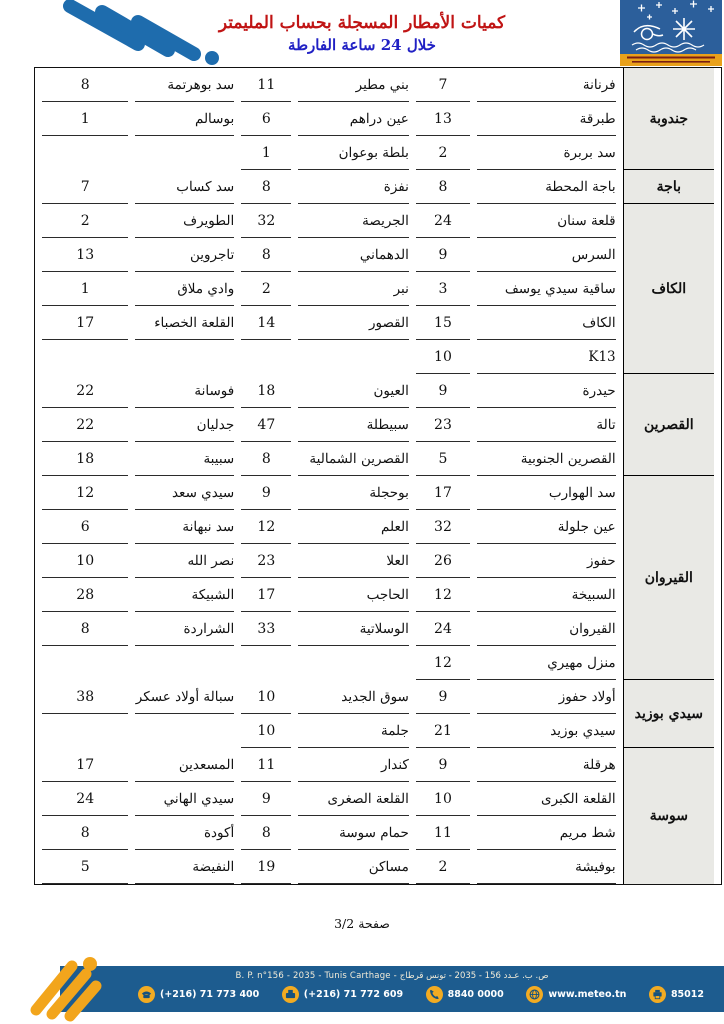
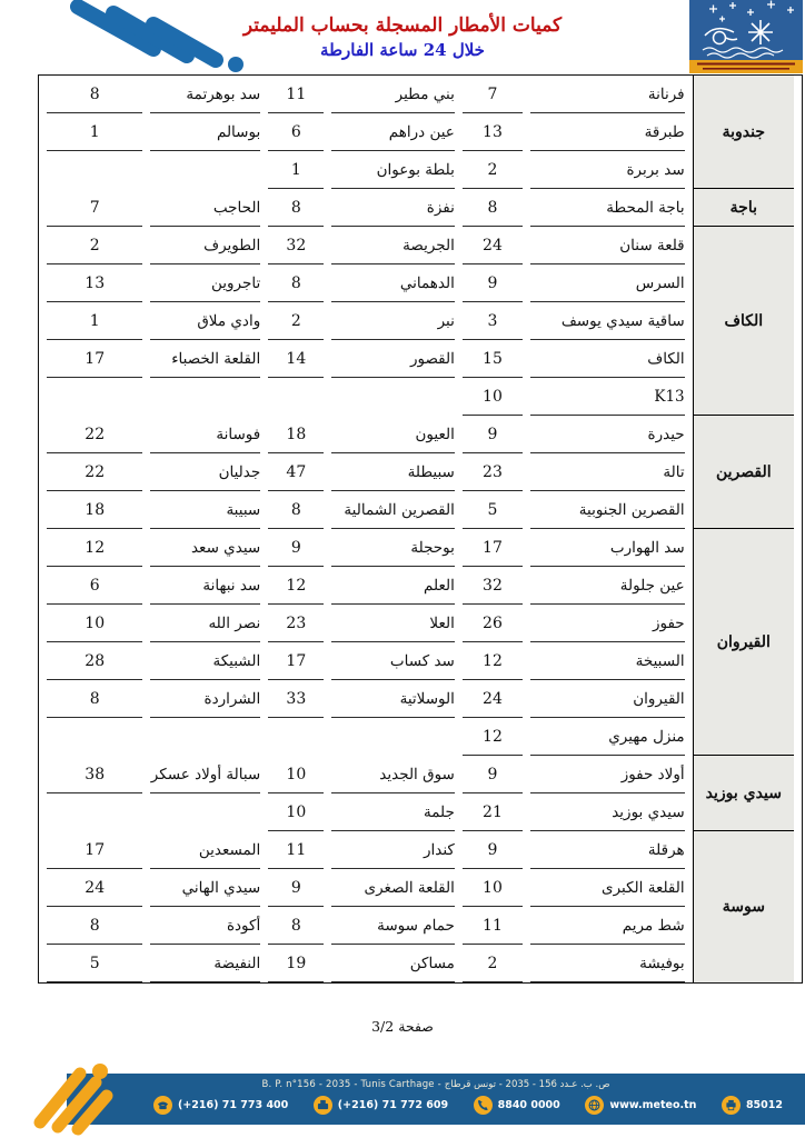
  كميات الأمطار المسجلة بحساب المليمتر
  خلال 24 ساعة الفارطة
  جندوبة	فرنانة	7	بني مطير	11	سد بوهرتمة	8
  طبرقة	13	عين دراهم	6	بوسالم	1
  سد بربرة	2	بلطة بوعوان	1
- باجة	باجة المحطة	8	نفزة	8	سد كساب	7
+ باجة	باجة المحطة	8	نفزة	8	الحاجب	7
  الكاف	قلعة سنان	24	الجريصة	32	الطويرف	2
  السرس	9	الدهماني	8	تاجروين	13
  ساقية سيدي يوسف	3	نبر	2	وادي ملاق	1
  الكاف	15	القصور	14	القلعة الخصباء	17
  K13	10
  القصرين	حيدرة	9	العيون	18	فوسانة	22
  تالة	23	سبيطلة	47	جدليان	22
  القصرين الجنوبية	5	القصرين الشمالية	8	سبيبة	18
  القيروان	سد الهوارب	17	بوحجلة	9	سيدي سعد	12
  عين جلولة	32	العلم	12	سد نبهانة	6
  حفوز	26	العلا	23	نصر الله	10
- السبيخة	12	الحاجب	17	الشبيكة	28
+ السبيخة	12	سد كساب	17	الشبيكة	28
  القيروان	24	الوسلاتية	33	الشراردة	8
  منزل مهيري	12
  سيدي بوزيد	أولاد حفوز	9	سوق الجديد	10	سبالة أولاد عسكر	38
  سيدي بوزيد	21	جلمة	10
  سوسة	هرقلة	9	كندار	11	المسعدين	17
  القلعة الكبرى	10	القلعة الصغرى	9	سيدي الهاني	24
  شط مريم	11	حمام سوسة	8	أكودة	8
  بوفيشة	2	مساكن	19	النفيضة	5
  صفحة 3/2
  B. P. n°156 - 2035 - Tunis Carthage - ص. ب. عـدد 156 - 2035 - تونس قرطاج
  (+216) 71 773 400
  (+216) 71 772 609
  8840 0000
  www.meteo.tn
  85012
